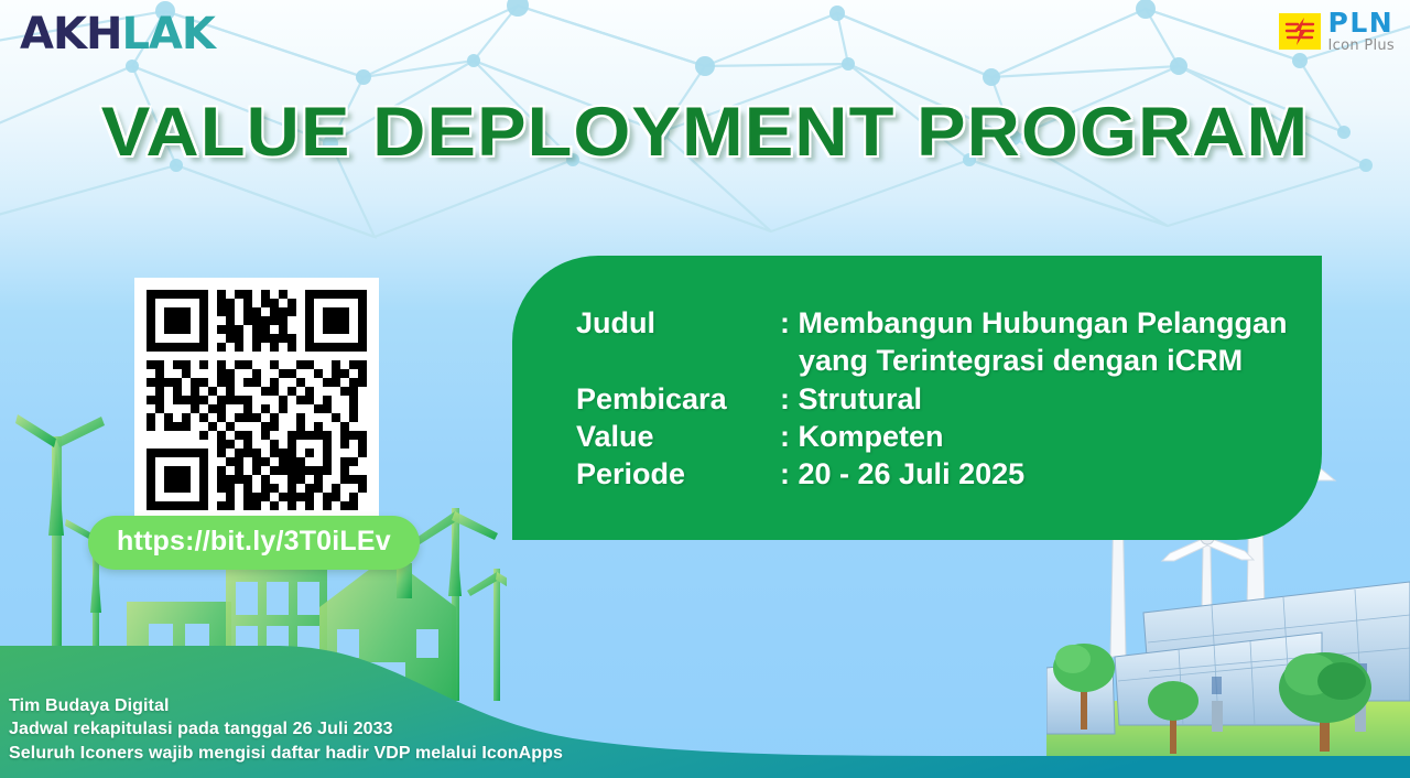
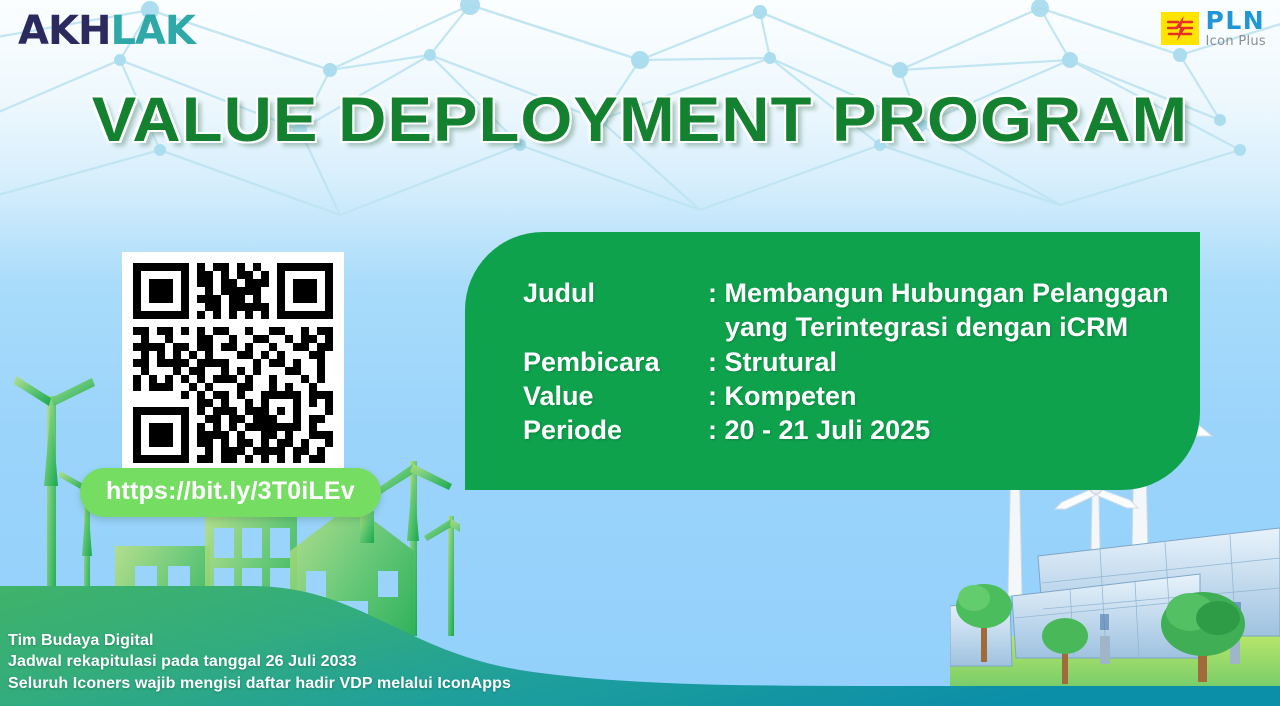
  AKHLAK
  PLN
  Icon Plus
  VALUE DEPLOYMENT PROGRAM
  https://bit.ly/3T0iLEv
  Judul
  : Membangun Hubungan Pelanggan
  yang Terintegrasi dengan iCRM
  Pembicara
  : Strutural
  Value
  : Kompeten
  Periode
- : 20 - 26 Juli 2025
+ : 20 - 21 Juli 2025
  Tim Budaya Digital
  Jadwal rekapitulasi pada tanggal 26 Juli 2033
  Seluruh Iconers wajib mengisi daftar hadir VDP melalui IconApps
